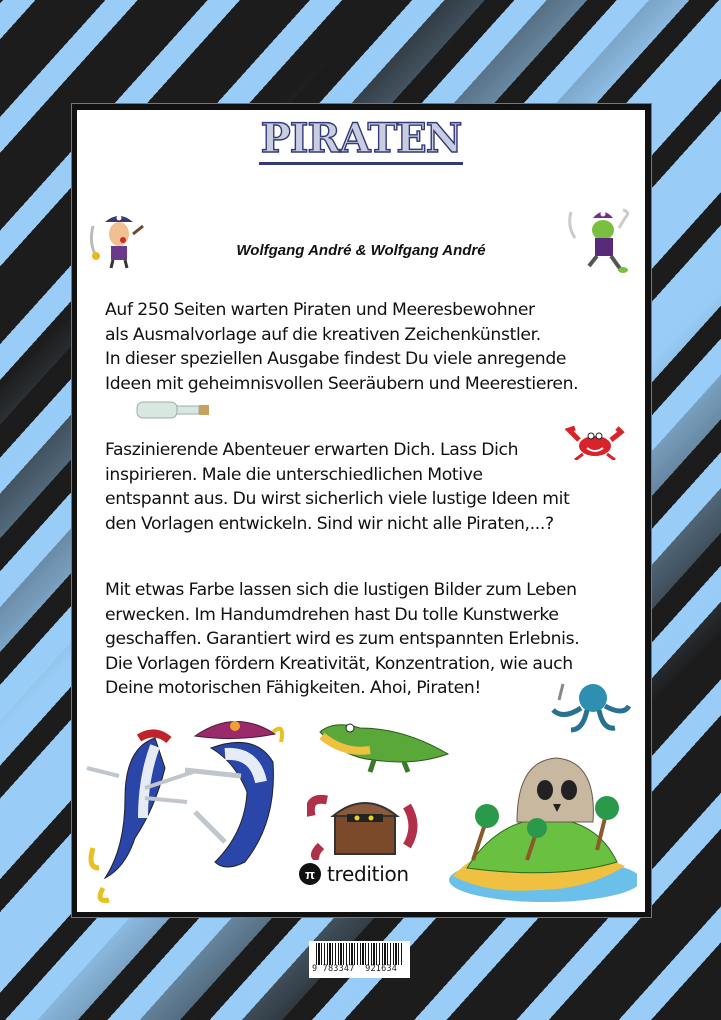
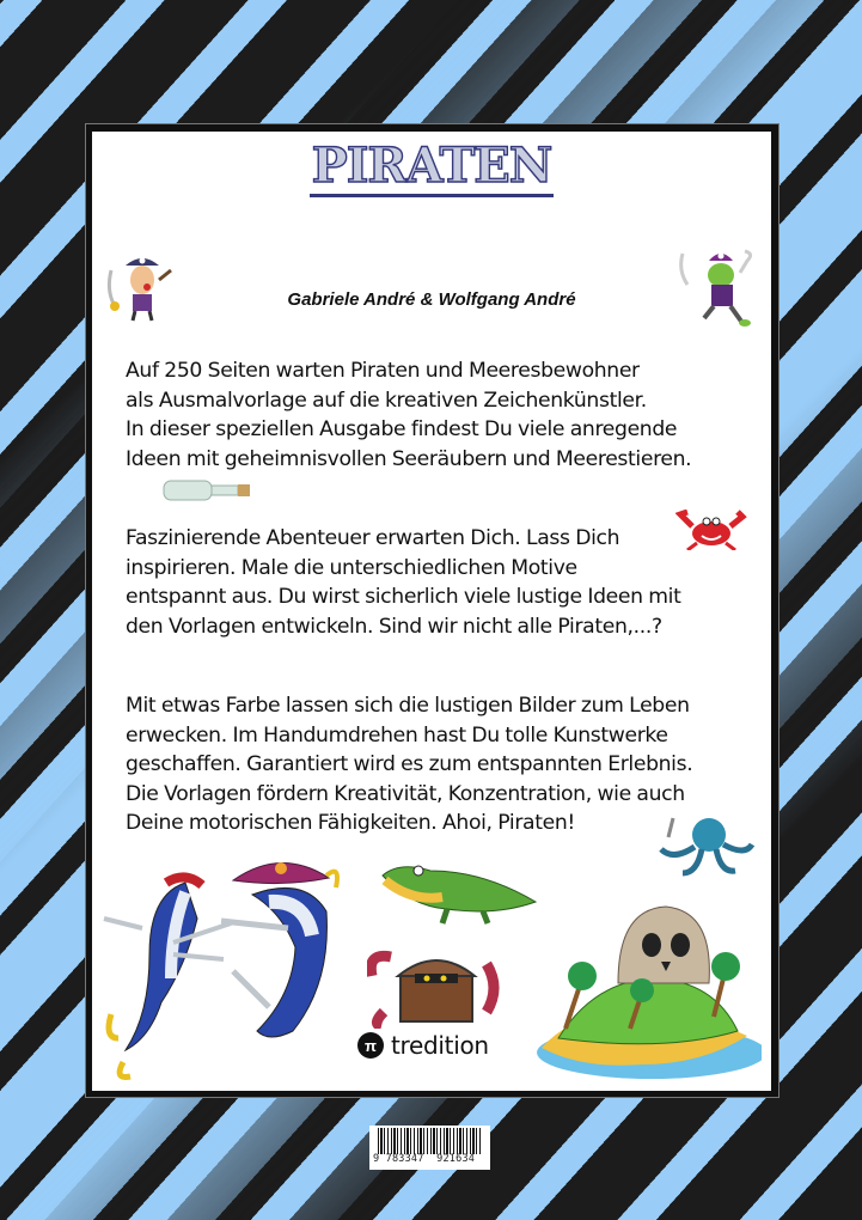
  PIRATEN
- Wolfgang André & Wolfgang André
+ Gabriele André & Wolfgang André
  Auf 250 Seiten warten Piraten und Meeresbewohner
  als Ausmalvorlage auf die kreativen Zeichenkünstler.
  In dieser speziellen Ausgabe findest Du viele anregende
  Ideen mit geheimnisvollen Seeräubern und Meerestieren.
  Faszinierende Abenteuer erwarten Dich. Lass Dich
  inspirieren. Male die unterschiedlichen Motive
  entspannt aus. Du wirst sicherlich viele lustige Ideen mit
  den Vorlagen entwickeln. Sind wir nicht alle Piraten,...?
  Mit etwas Farbe lassen sich die lustigen Bilder zum Leben
  erwecken. Im Handumdrehen hast Du tolle Kunstwerke
  geschaffen. Garantiert wird es zum entspannten Erlebnis.
  Die Vorlagen fördern Kreativität, Konzentration, wie auch
  Deine motorischen Fähigkeiten. Ahoi, Piraten!
  π
  tredition
  9 783347 921634
